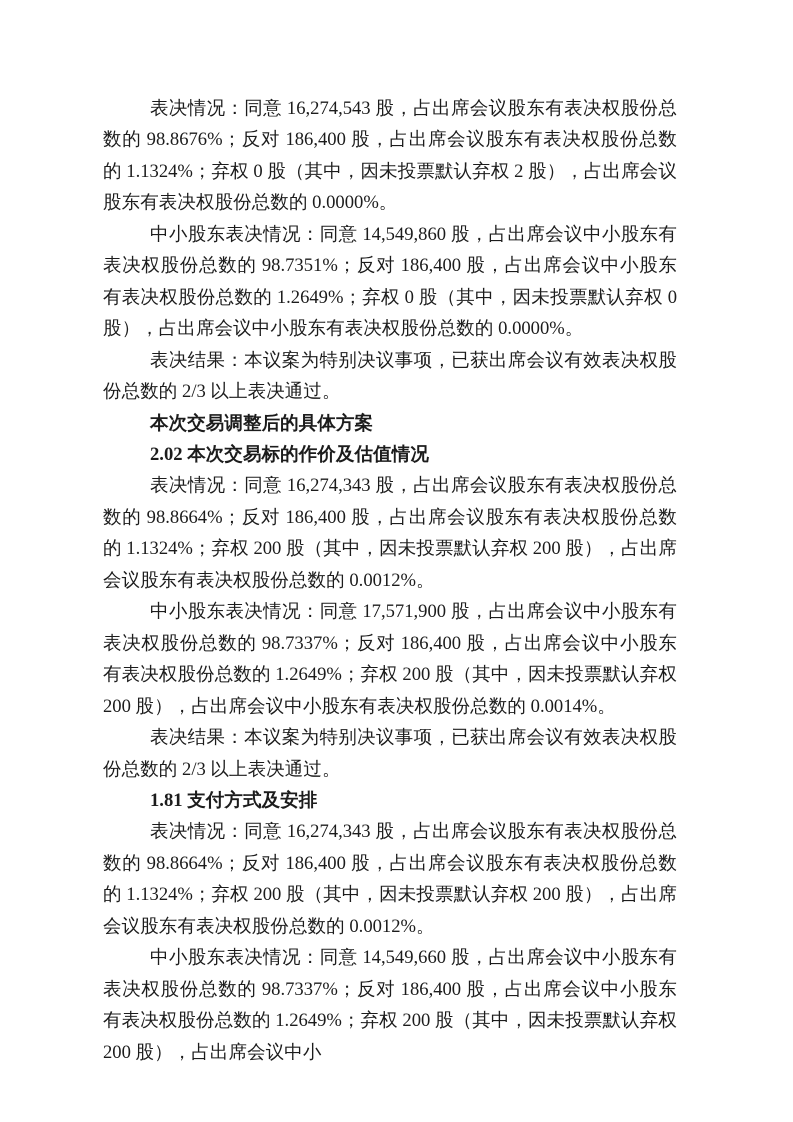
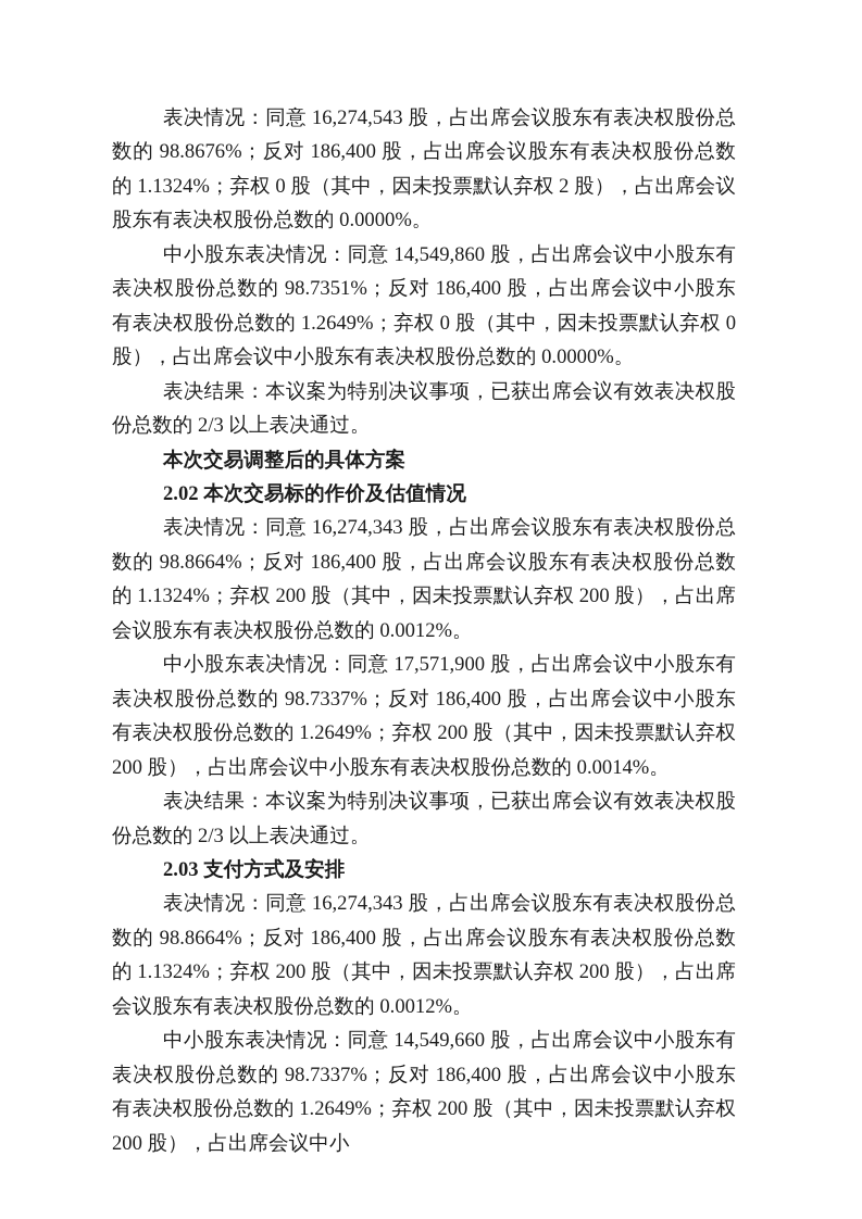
  表决情况：同意 16,274,543 股，占出席会议股东有表决权股份总数的 98.8676%；反对 186,400 股，占出席会议股东有表决权股份总数的 1.1324%；弃权 0 股（其中，因未投票默认弃权 2 股），占出席会议股东有表决权股份总数的 0.0000%。
  中小股东表决情况：同意 14,549,860 股，占出席会议中小股东有表决权股份总数的 98.7351%；反对 186,400 股，占出席会议中小股东有表决权股份总数的 1.2649%；弃权 0 股（其中，因未投票默认弃权 0 股），占出席会议中小股东有表决权股份总数的 0.0000%。
  表决结果：本议案为特别决议事项，已获出席会议有效表决权股份总数的 2/3 以上表决通过。
  本次交易调整后的具体方案
  2.02 本次交易标的作价及估值情况
  表决情况：同意 16,274,343 股，占出席会议股东有表决权股份总数的 98.8664%；反对 186,400 股，占出席会议股东有表决权股份总数的 1.1324%；弃权 200 股（其中，因未投票默认弃权 200 股），占出席会议股东有表决权股份总数的 0.0012%。
  中小股东表决情况：同意 17,571,900 股，占出席会议中小股东有表决权股份总数的 98.7337%；反对 186,400 股，占出席会议中小股东有表决权股份总数的 1.2649%；弃权 200 股（其中，因未投票默认弃权 200 股），占出席会议中小股东有表决权股份总数的 0.0014%。
  表决结果：本议案为特别决议事项，已获出席会议有效表决权股份总数的 2/3 以上表决通过。
- 1.81 支付方式及安排
+ 2.03 支付方式及安排
  表决情况：同意 16,274,343 股，占出席会议股东有表决权股份总数的 98.8664%；反对 186,400 股，占出席会议股东有表决权股份总数的 1.1324%；弃权 200 股（其中，因未投票默认弃权 200 股），占出席会议股东有表决权股份总数的 0.0012%。
  中小股东表决情况：同意 14,549,660 股，占出席会议中小股东有表决权股份总数的 98.7337%；反对 186,400 股，占出席会议中小股东有表决权股份总数的 1.2649%；弃权 200 股（其中，因未投票默认弃权 200 股），占出席会议中小
